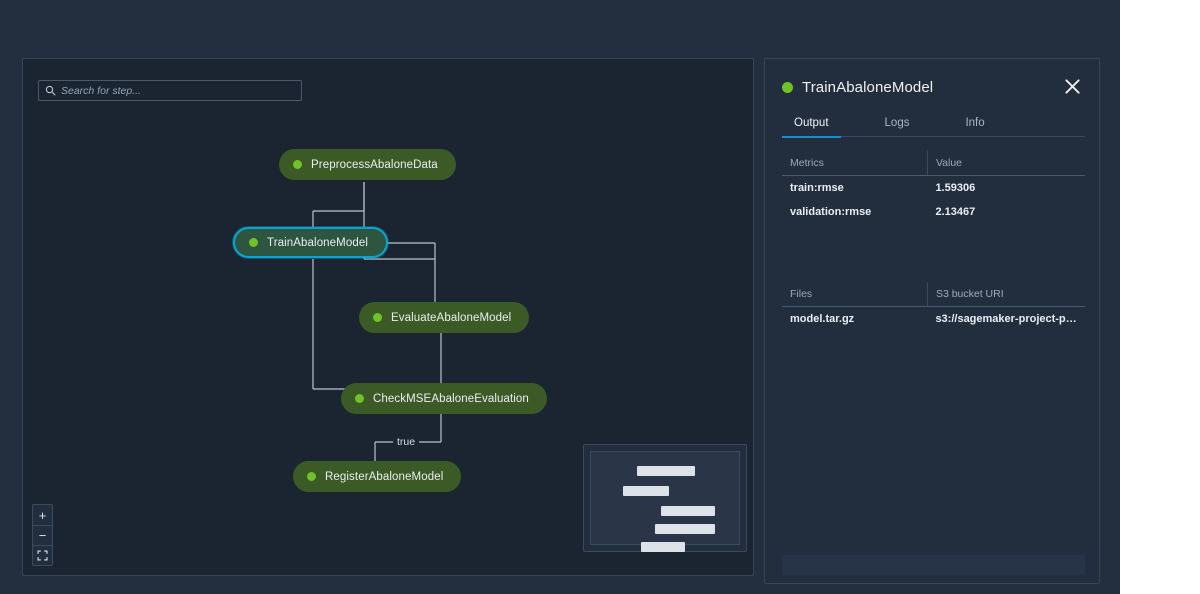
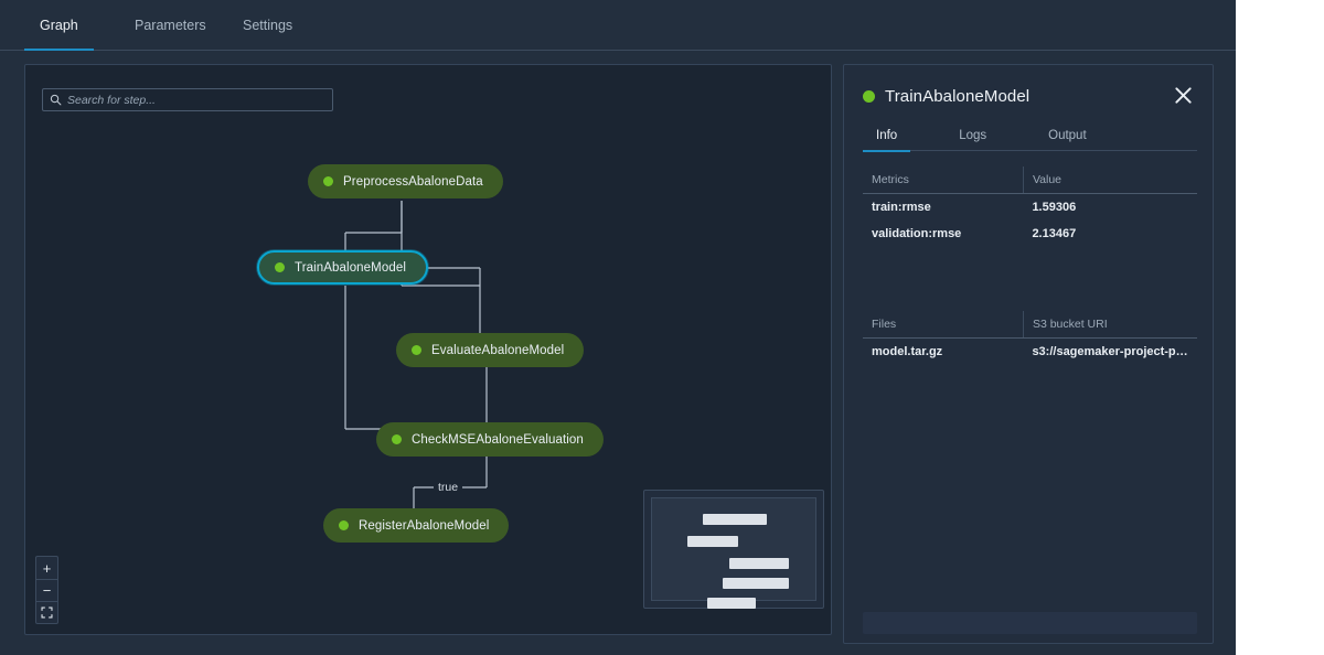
+ Graph
+ Parameters
+ Settings
  Search for step...
  true
  PreprocessAbaloneData
  TrainAbaloneModel
  EvaluateAbaloneModel
  CheckMSEAbaloneEvaluation
  RegisterAbaloneModel
  +
  −
  TrainAbaloneModel
- Output
+ Info
  Logs
- Info
+ Output
  Metrics	Value
  train:rmse	1.59306
  validation:rmse	2.13467
  Files	S3 bucket URI
  model.tar.gz	s3://sagemaker-project-p-k…
